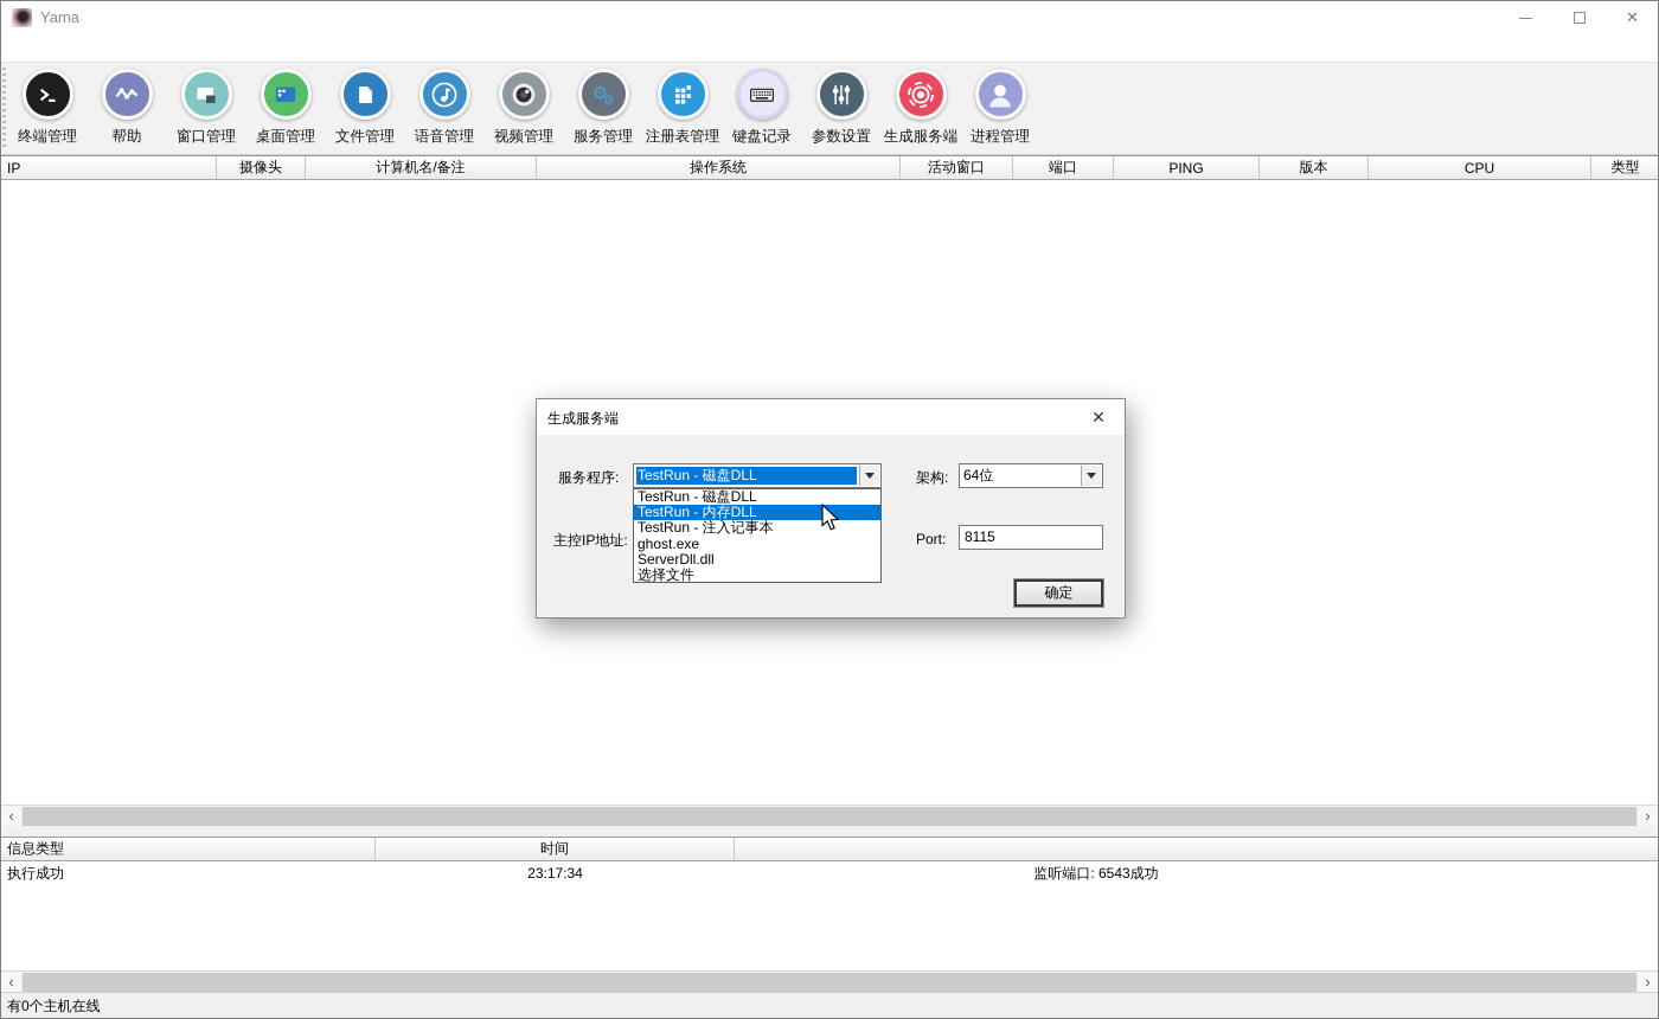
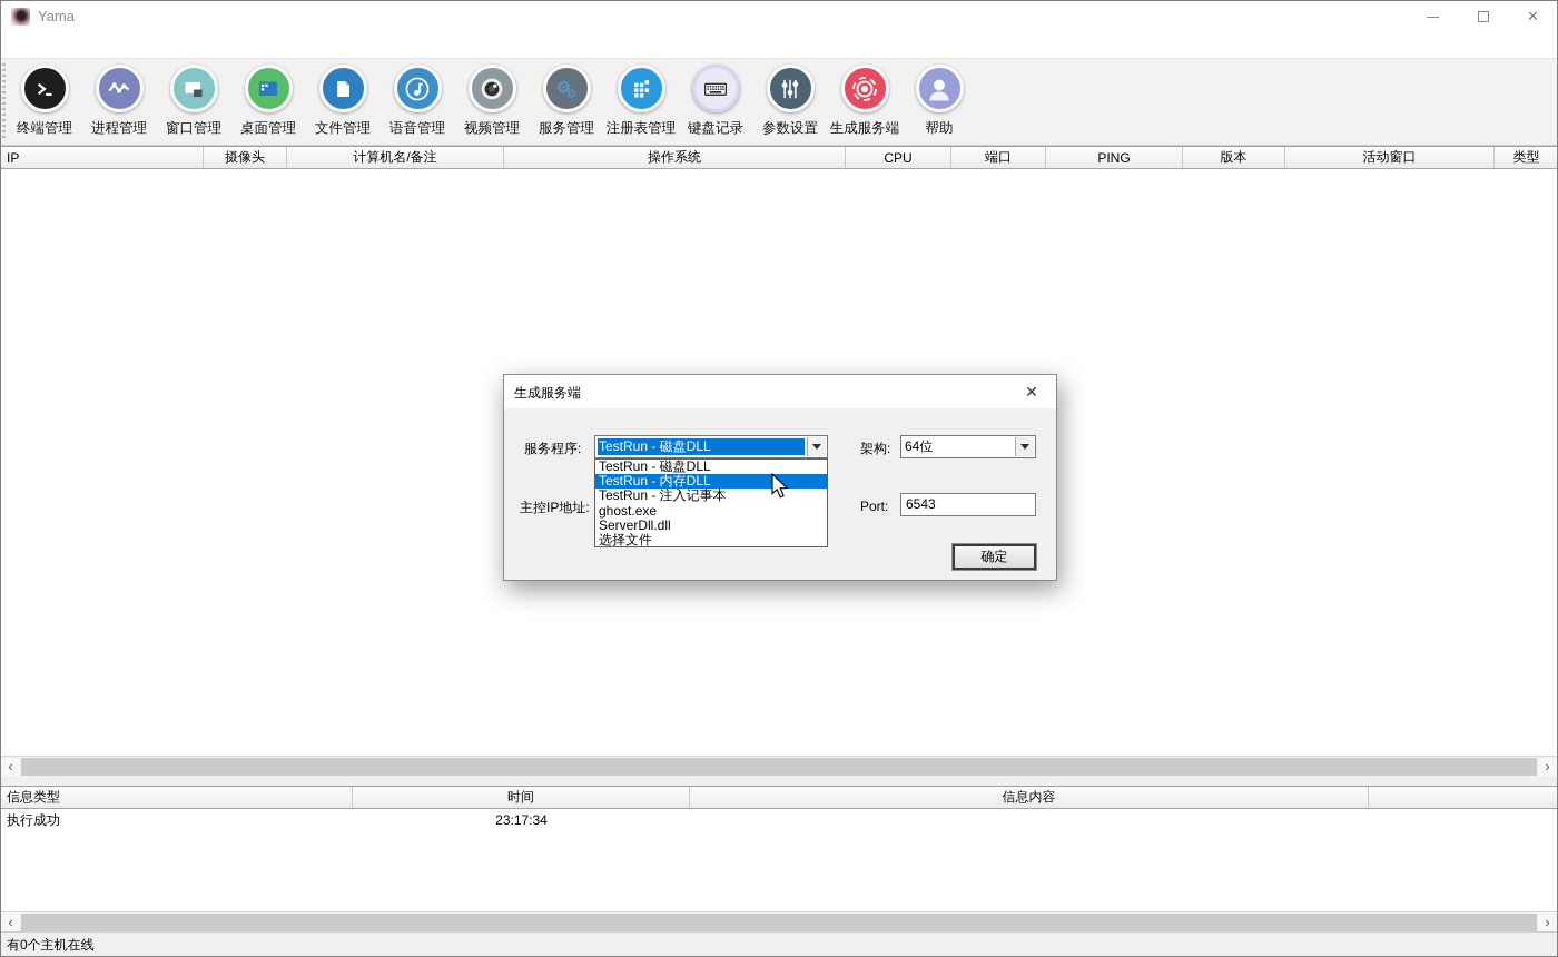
  Yama
  ✕
  终端管理
- 帮助
+ 进程管理
  窗口管理
  桌面管理
  文件管理
  语音管理
  视频管理
  ⚙
  ⚙
  服务管理
  注册表管理
  键盘记录
  参数设置
  生成服务端
- 进程管理
+ 帮助
  IP
  摄像头
  计算机名/备注
  操作系统
- 活动窗口
+ CPU
  端口
  PING
  版本
- CPU
+ 活动窗口
  类型
  ‹
  ›
  信息类型
  时间
+ 信息内容
  执行成功
  23:17:34
- 监听端口: 6543成功
  ‹
  ›
  有0个主机在线
  生成服务端
  ✕
  服务程序:
  TestRun - 磁盘DLL
  架构:
  64位
  主控IP地址:
  Port:
- 8115
+ 6543
  确定
  TestRun - 磁盘DLL
  TestRun - 内存DLL
  TestRun - 注入记事本
  ghost.exe
  ServerDll.dll
  选择文件
